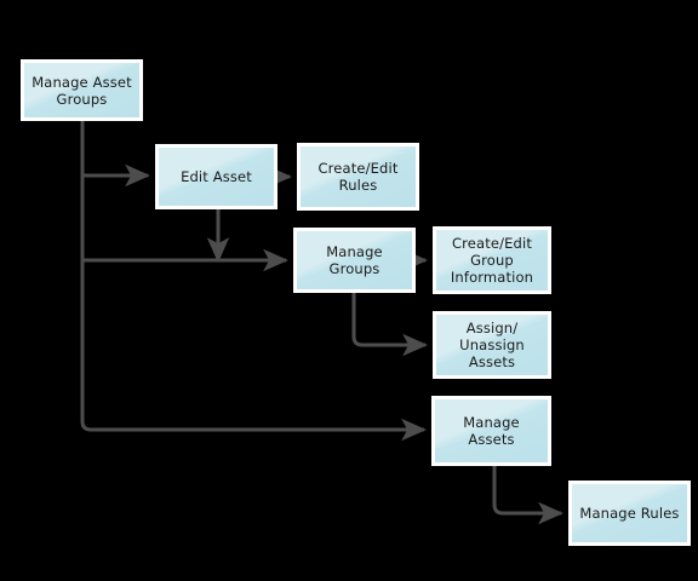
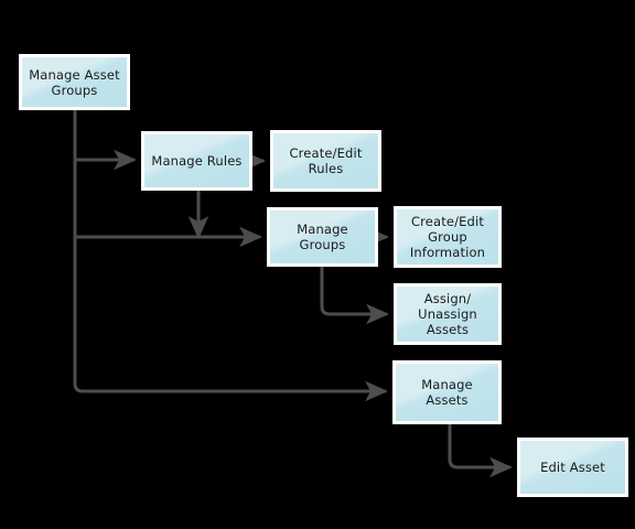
  Manage Asset
  Groups
- Edit Asset
+ Manage Rules
  Create/Edit
  Rules
  Manage
  Groups
  Create/Edit
  Group
  Information
  Assign/
  Unassign
  Assets
  Manage Assets
- Manage Rules
+ Edit Asset
